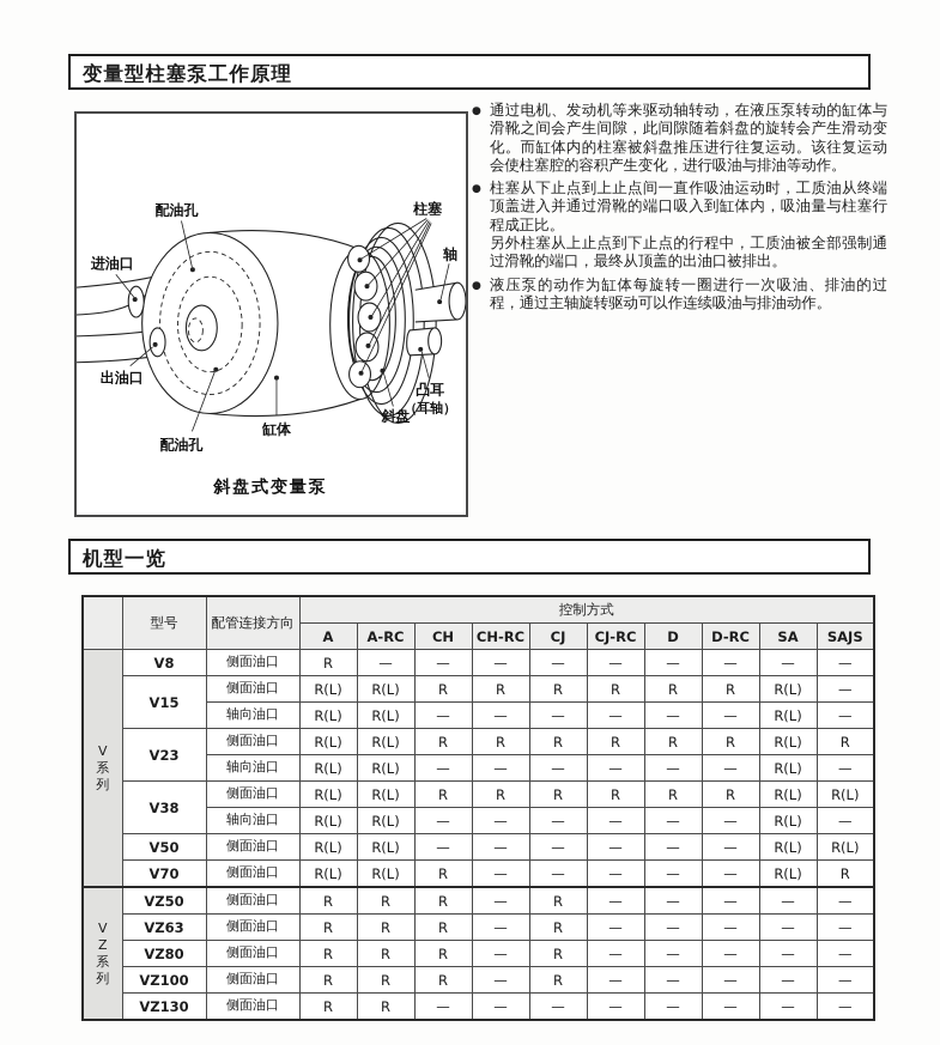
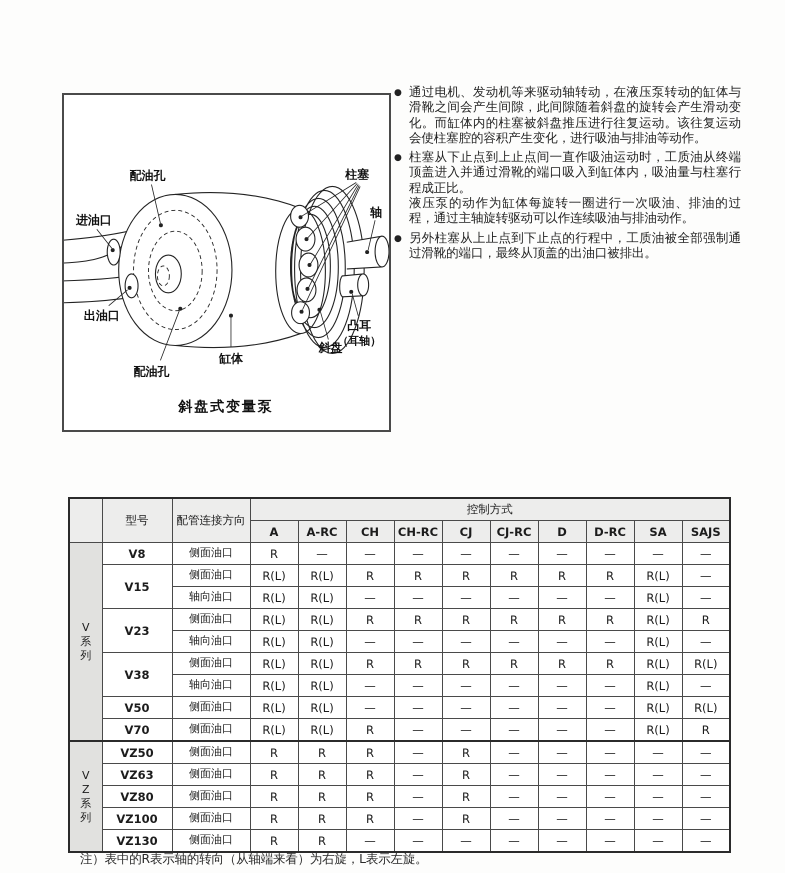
- 变量型柱塞泵工作原理
  配油孔
  进油口
  出油口
  配油孔
  缸体
  柱塞
  轴
  凸耳
  （耳轴）
  斜盘
  斜盘式变量泵
  ●
  通过电机、发动机等来驱动轴转动，在液压泵转动的缸体与滑靴之间会产生间隙，此间隙随着斜盘的旋转会产生滑动变化。而缸体内的柱塞被斜盘推压进行往复运动。该往复运动会使柱塞腔的容积产生变化，进行吸油与排油等动作。
  ●
  柱塞从下止点到上止点间一直作吸油运动时，工质油从终端顶盖进入并通过滑靴的端口吸入到缸体内，吸油量与柱塞行程成正比。
- 另外柱塞从上止点到下止点的行程中，工质油被全部强制通过滑靴的端口，最终从顶盖的出油口被排出。
+ 液压泵的动作为缸体每旋转一圈进行一次吸油、排油的过程，通过主轴旋转驱动可以作连续吸油与排油动作。
  ●
- 液压泵的动作为缸体每旋转一圈进行一次吸油、排油的过程，通过主轴旋转驱动可以作连续吸油与排油动作。
+ 另外柱塞从上止点到下止点的行程中，工质油被全部强制通过滑靴的端口，最终从顶盖的出油口被排出。
- 机型一览
  	型号	配管连接方向	控制方式
  A	A-RC	CH	CH-RC	CJ	CJ-RC	D	D-RC	SA	SAJS
  V系列	V8	侧面油口	R	—	—	—	—	—	—	—	—	—
  V15	侧面油口	R(L)	R(L)	R	R	R	R	R	R	R(L)	—
  轴向油口	R(L)	R(L)	—	—	—	—	—	—	R(L)	—
  V23	侧面油口	R(L)	R(L)	R	R	R	R	R	R	R(L)	R
  轴向油口	R(L)	R(L)	—	—	—	—	—	—	R(L)	—
  V38	侧面油口	R(L)	R(L)	R	R	R	R	R	R	R(L)	R(L)
  轴向油口	R(L)	R(L)	—	—	—	—	—	—	R(L)	—
  V50	侧面油口	R(L)	R(L)	—	—	—	—	—	—	R(L)	R(L)
  V70	侧面油口	R(L)	R(L)	R	—	—	—	—	—	R(L)	R
  VZ系列	VZ50	侧面油口	R	R	R	—	R	—	—	—	—	—
  VZ63	侧面油口	R	R	R	—	R	—	—	—	—	—
  VZ80	侧面油口	R	R	R	—	R	—	—	—	—	—
  VZ100	侧面油口	R	R	R	—	R	—	—	—	—	—
  VZ130	侧面油口	R	R	—	—	—	—	—	—	—	—
+ 注）表中的R表示轴的转向（从轴端来看）为右旋，L表示左旋。
